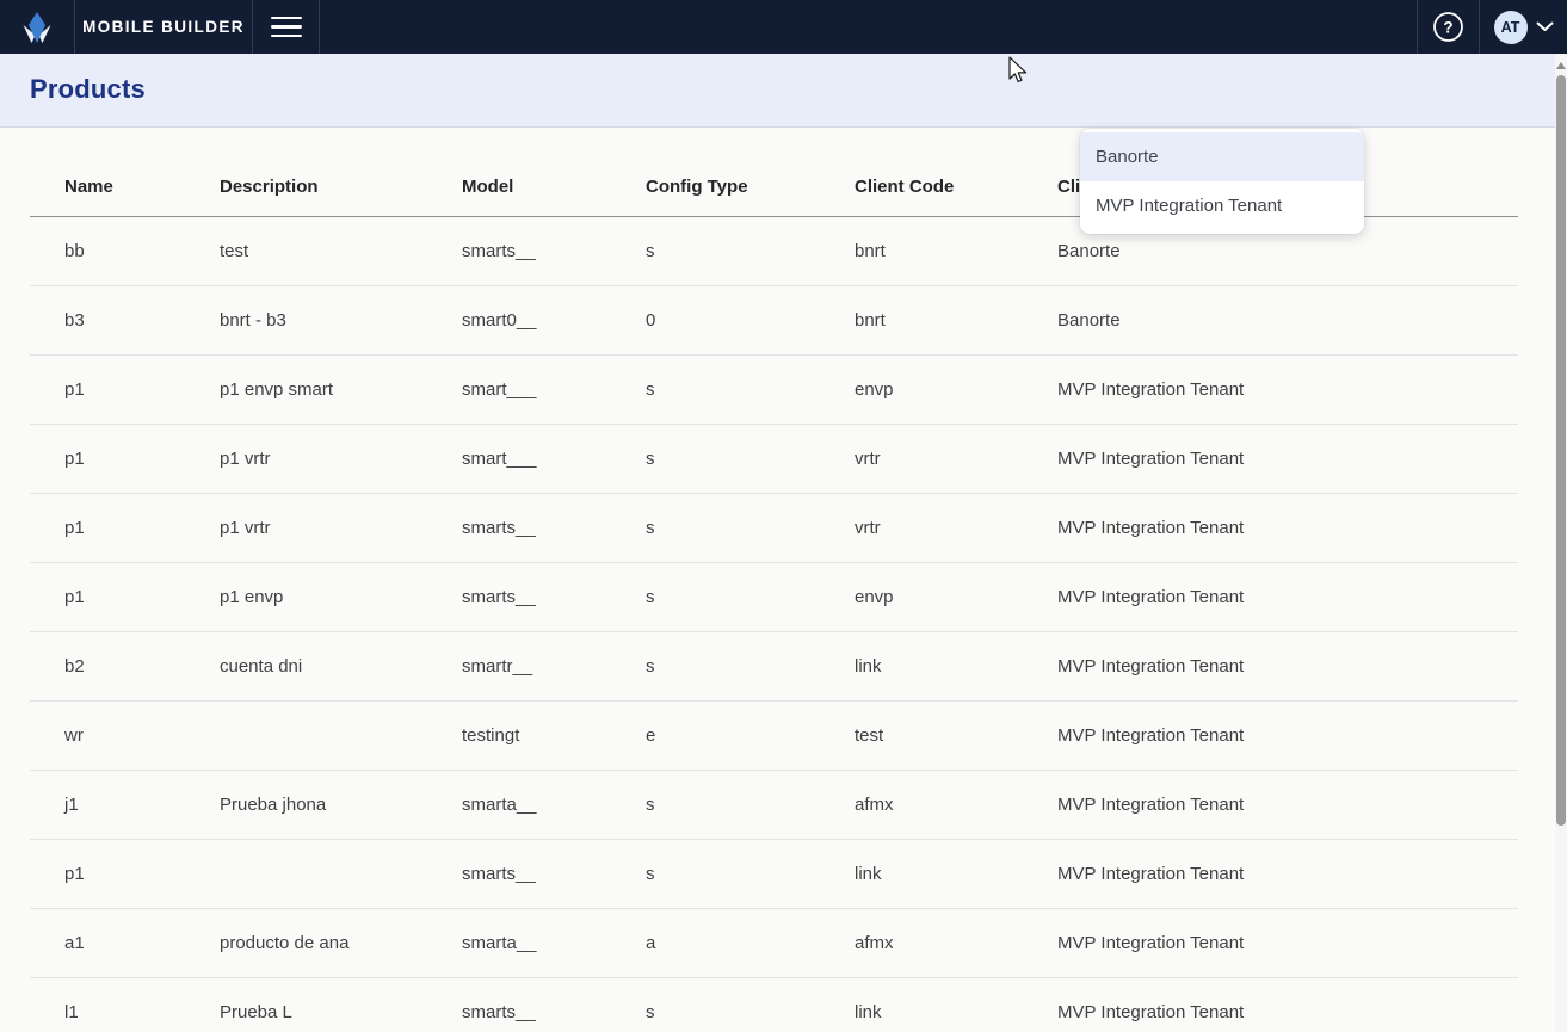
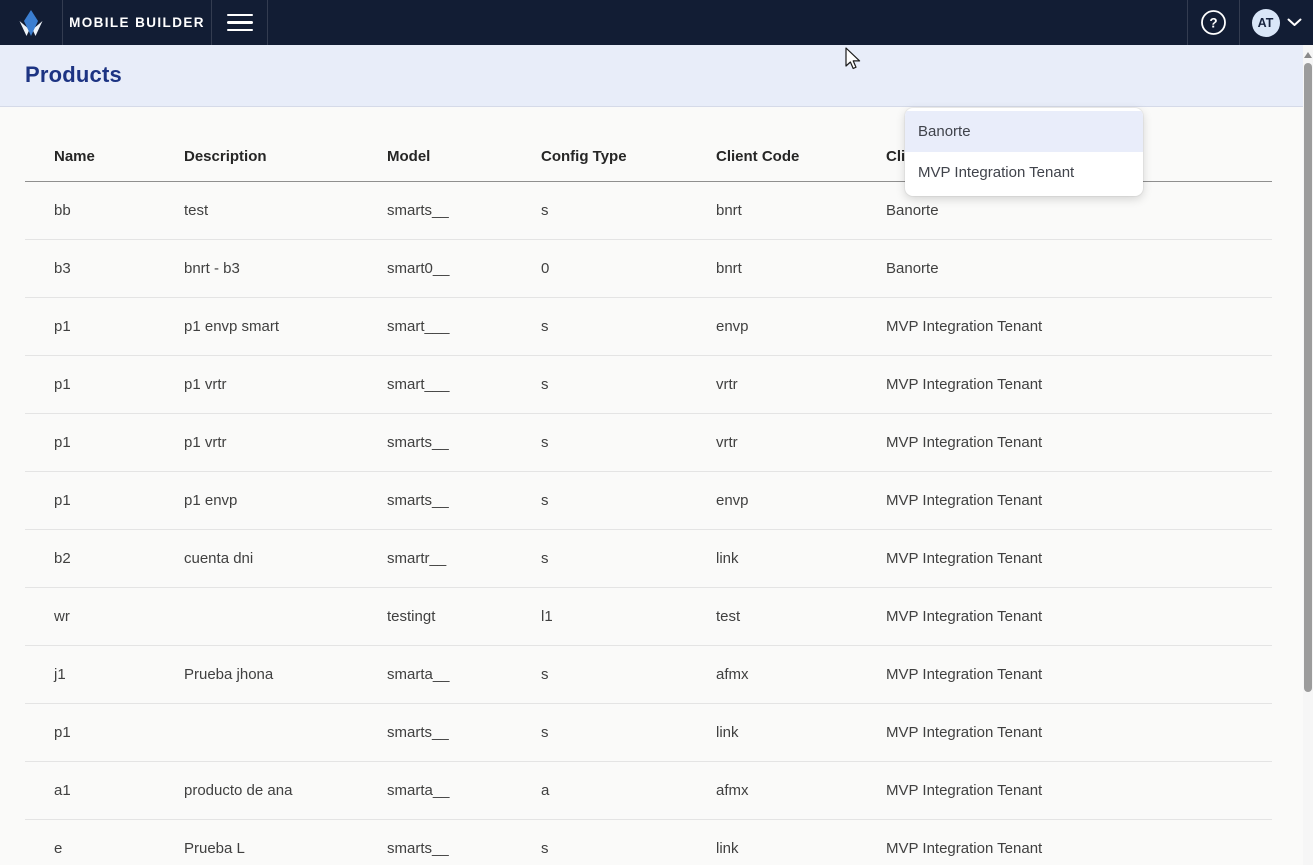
  MOBILE BUILDER
  ?
  AT
  Products
  Name
  Description
  Model
  Config Type
  Client Code
  bb
  test
  smarts__
  s
  bnrt
  Banorte
  b3
  bnrt - b3
  smart0__
  0
  bnrt
  Banorte
  p1
  p1 envp smart
  smart___
  s
  envp
  MVP Integration Tenant
  p1
  p1 vrtr
  smart___
  s
  vrtr
  MVP Integration Tenant
  p1
  p1 vrtr
  smarts__
  s
  vrtr
  MVP Integration Tenant
  p1
  p1 envp
  smarts__
  s
  envp
  MVP Integration Tenant
  b2
  cuenta dni
  smartr__
  s
  link
  MVP Integration Tenant
  wr
  testingt
- e
+ l1
  test
  MVP Integration Tenant
  j1
  Prueba jhona
  smarta__
  s
  afmx
  MVP Integration Tenant
  p1
  smarts__
  s
  link
  MVP Integration Tenant
  a1
  producto de ana
  smarta__
  a
  afmx
  MVP Integration Tenant
- l1
+ e
  Prueba L
  smarts__
  s
  link
  MVP Integration Tenant
  Banorte
  MVP Integration Tenant
